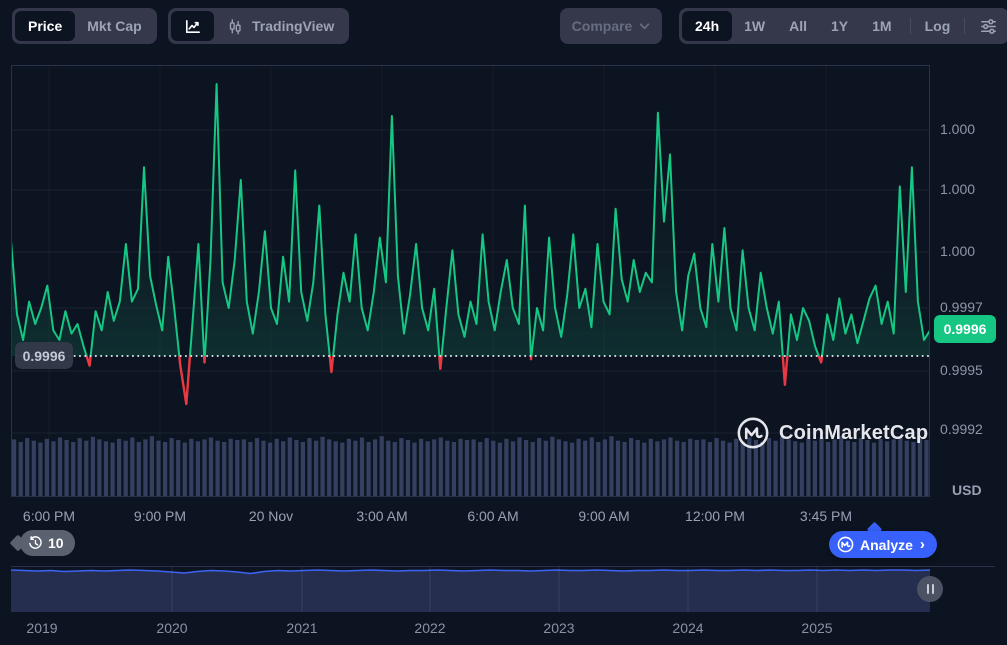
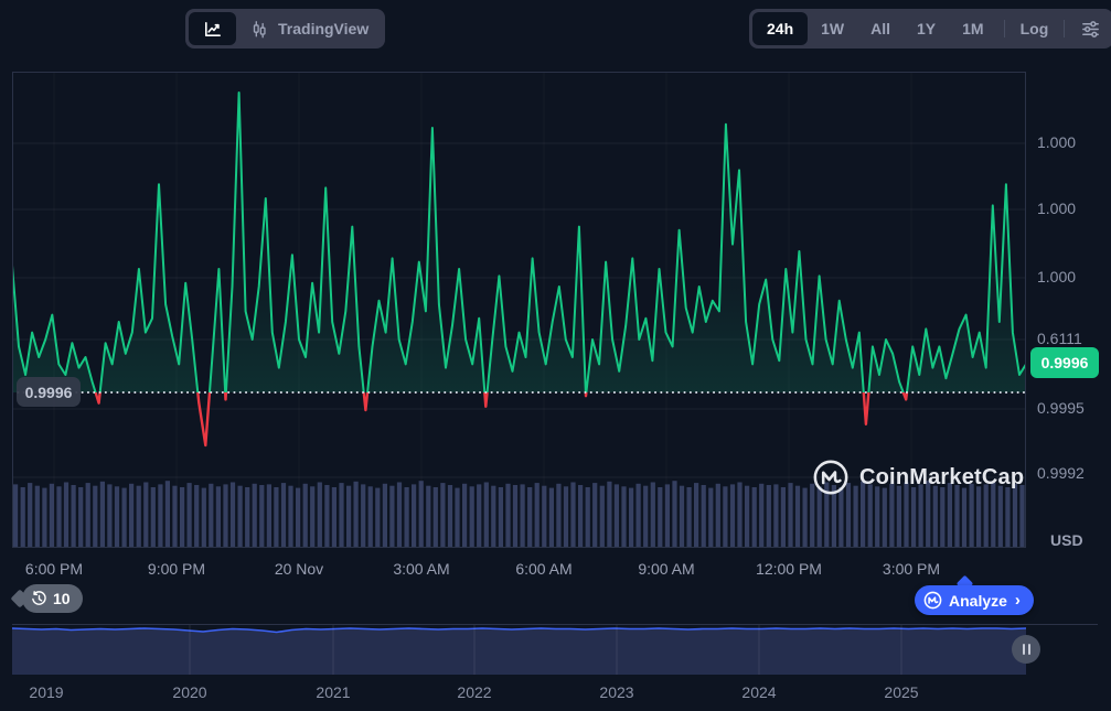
- Price
- Mkt Cap
  TradingView
- Compare
  24h
  1W
  All
  1Y
  1M
  Log
  CoinMarketCap
  1.000
  1.000
  1.000
- 0.9997
+ 0.6111
  0.9995
  0.9992
  0.9996
  0.9996
  USD
  6:00 PM
  9:00 PM
  20 Nov
  3:00 AM
  6:00 AM
  9:00 AM
  12:00 PM
- 3:45 PM
+ 3:00 PM
  10
  Analyze
  ›
  2019
  2020
  2021
  2022
  2023
  2024
  2025
